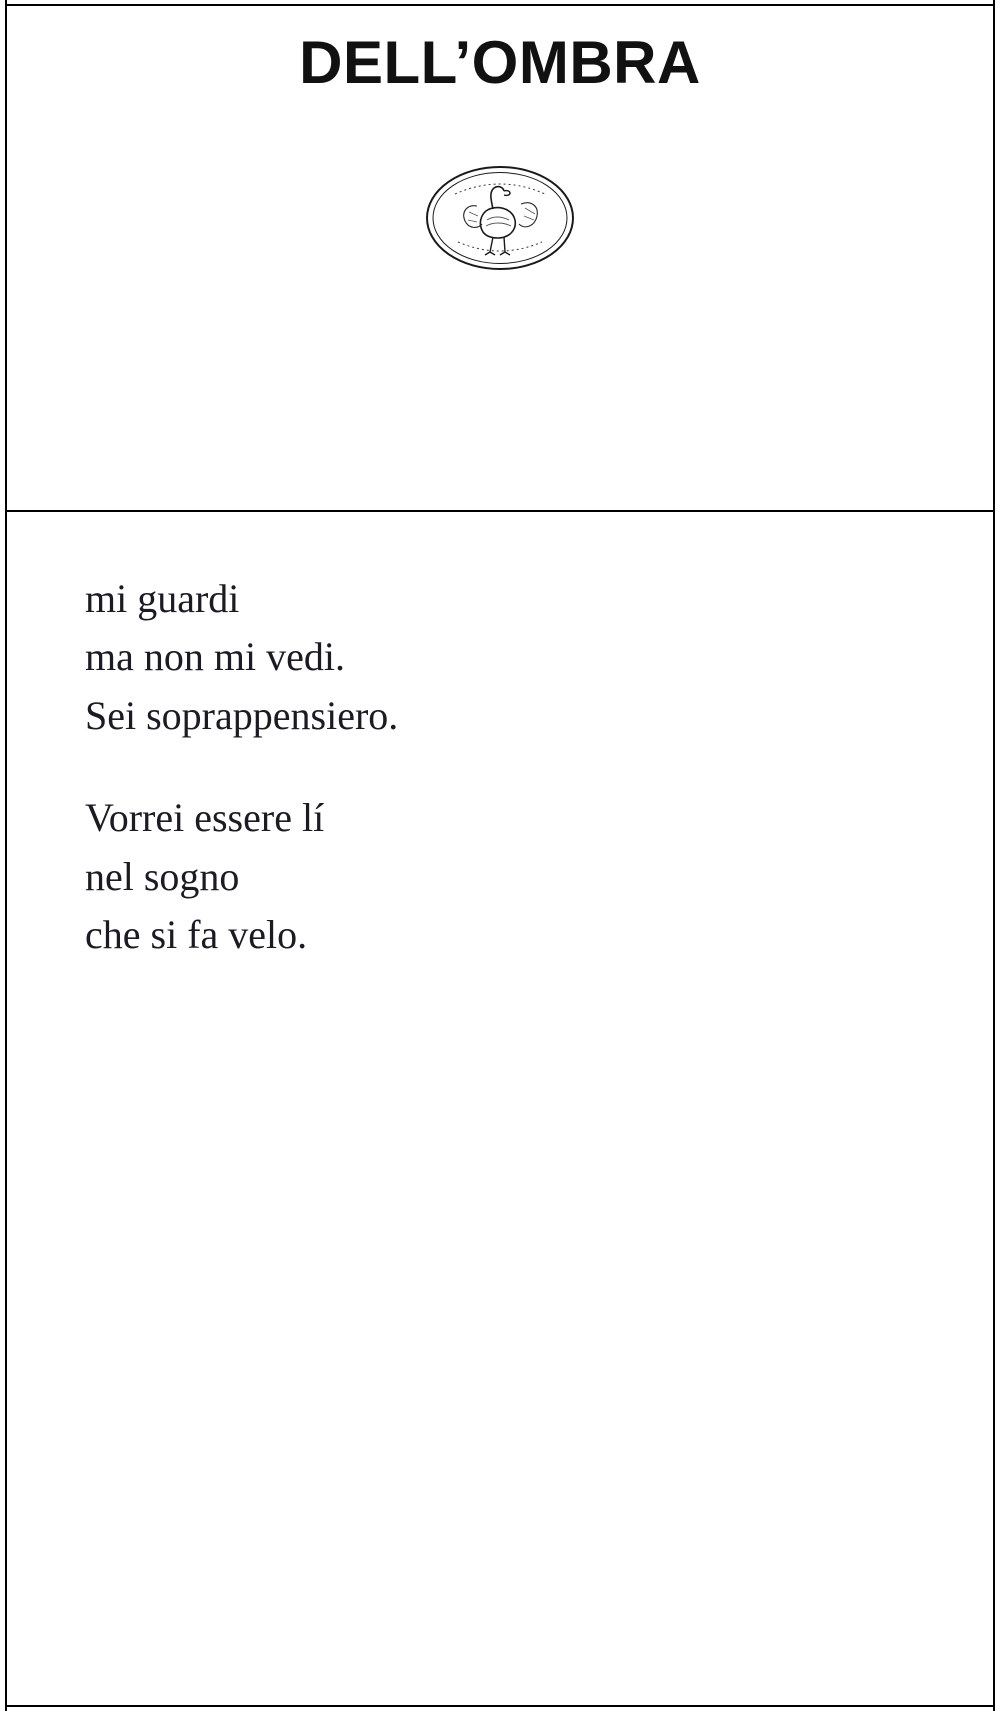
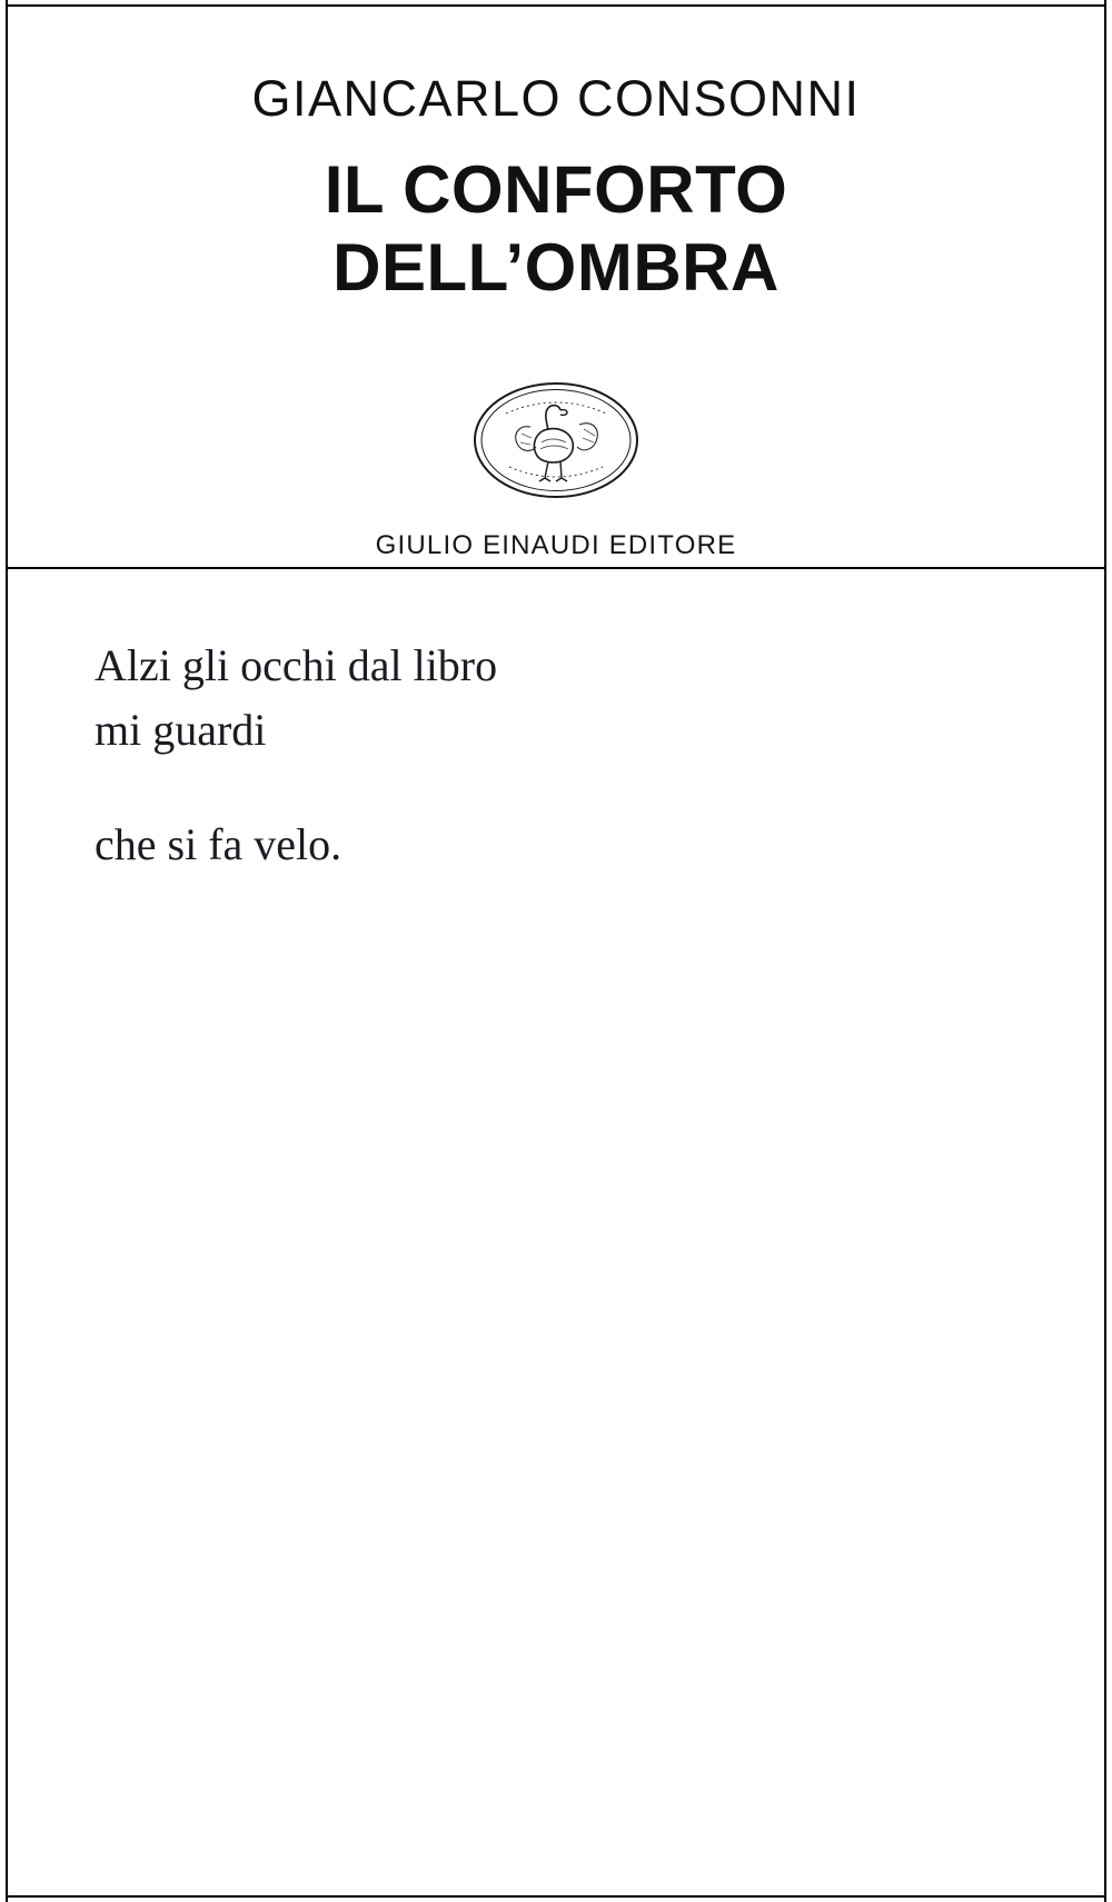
+ GIANCARLO CONSONNI
+ IL CONFORTO
  DELL’OMBRA
+ GIULIO EINAUDI EDITORE
+ Alzi gli occhi dal libro
  mi guardi
- ma non mi vedi.
- Sei soprappensiero.
- Vorrei essere lí
- nel sogno
  che si fa velo.
